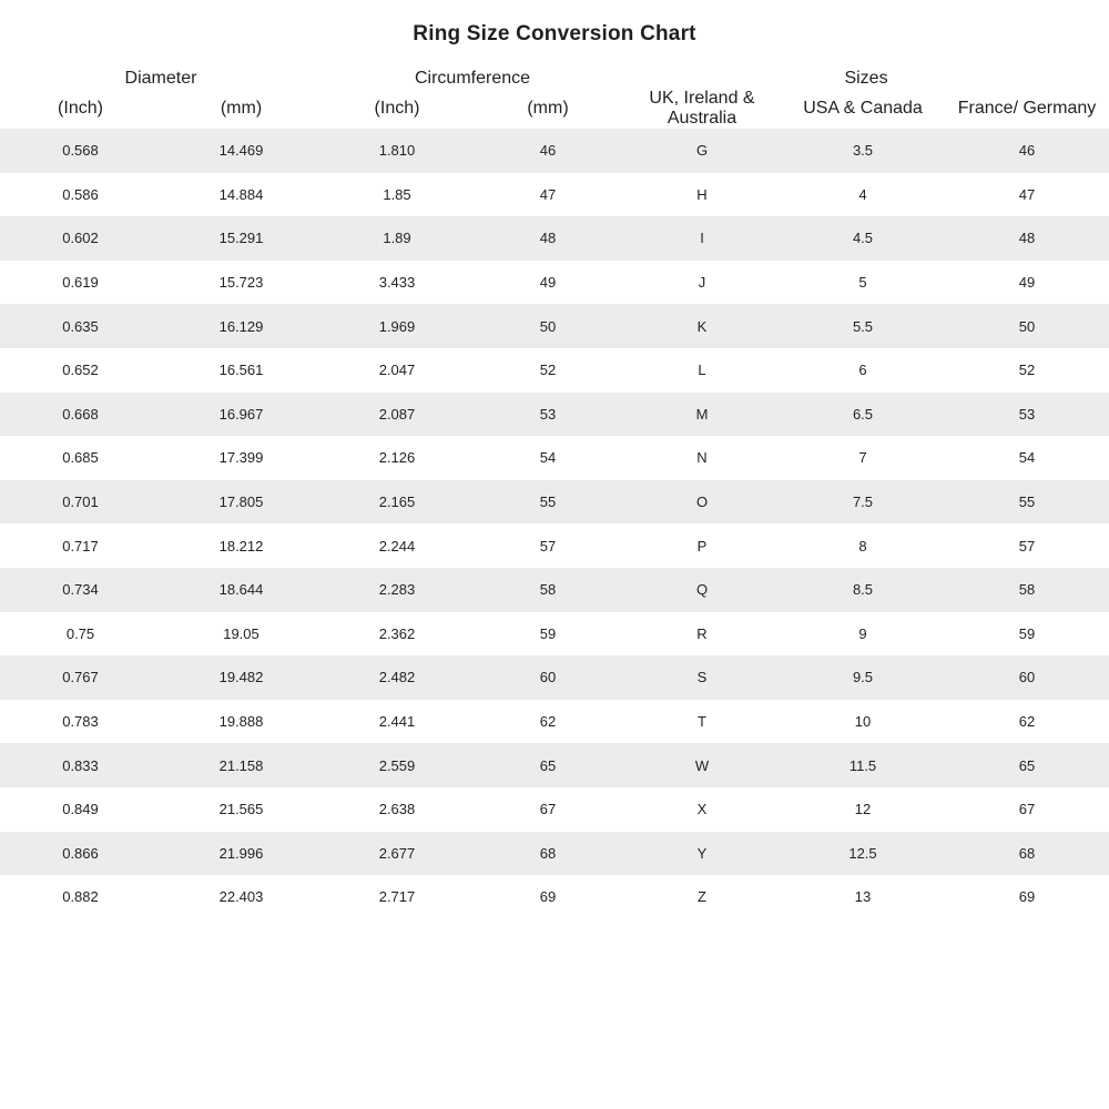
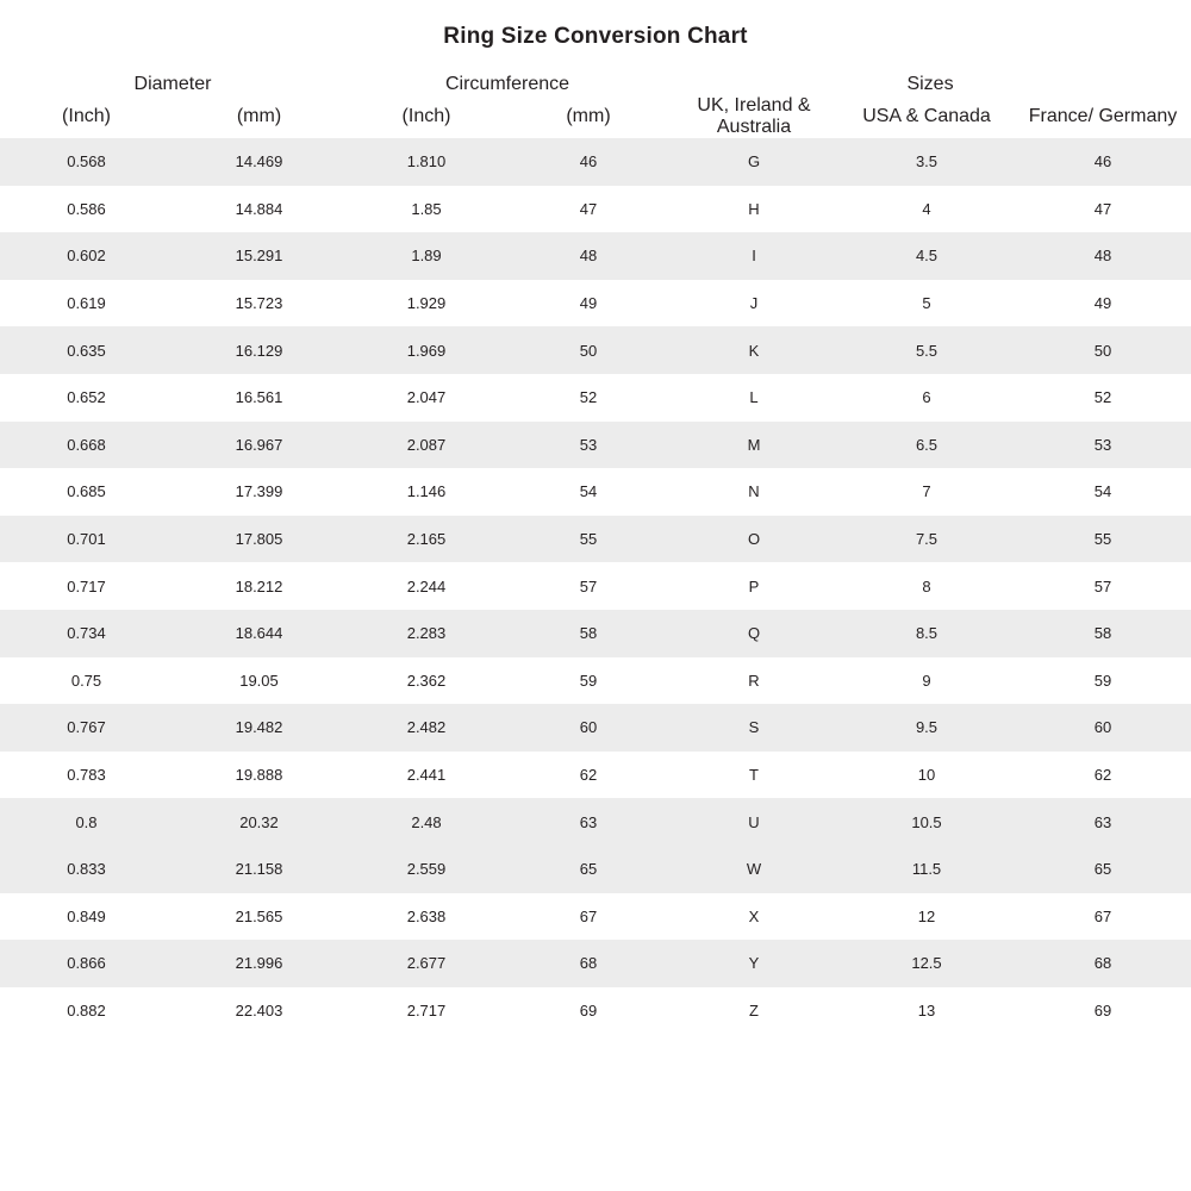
  Ring Size Conversion Chart
  Diameter	Circumference	Sizes
  (Inch)	(mm)	(Inch)	(mm)	UK, Ireland & Australia	USA & Canada	France/ Germany
  0.568	14.469	1.810	46	G	3.5	46
  0.586	14.884	1.85	47	H	4	47
  0.602	15.291	1.89	48	I	4.5	48
- 0.619	15.723	3.433	49	J	5	49
+ 0.619	15.723	1.929	49	J	5	49
  0.635	16.129	1.969	50	K	5.5	50
  0.652	16.561	2.047	52	L	6	52
  0.668	16.967	2.087	53	M	6.5	53
- 0.685	17.399	2.126	54	N	7	54
+ 0.685	17.399	1.146	54	N	7	54
  0.701	17.805	2.165	55	O	7.5	55
  0.717	18.212	2.244	57	P	8	57
  0.734	18.644	2.283	58	Q	8.5	58
  0.75	19.05	2.362	59	R	9	59
  0.767	19.482	2.482	60	S	9.5	60
  0.783	19.888	2.441	62	T	10	62
+ 0.8	20.32	2.48	63	U	10.5	63
  0.833	21.158	2.559	65	W	11.5	65
  0.849	21.565	2.638	67	X	12	67
  0.866	21.996	2.677	68	Y	12.5	68
  0.882	22.403	2.717	69	Z	13	69
